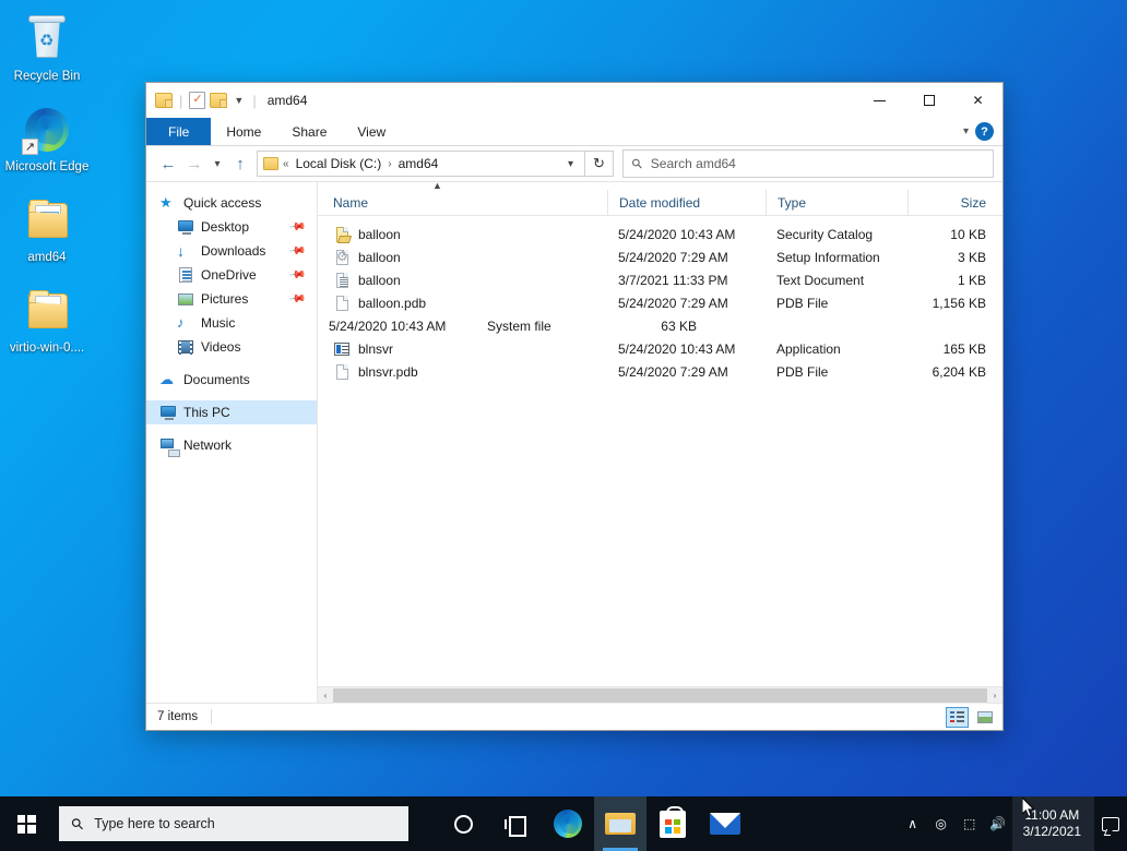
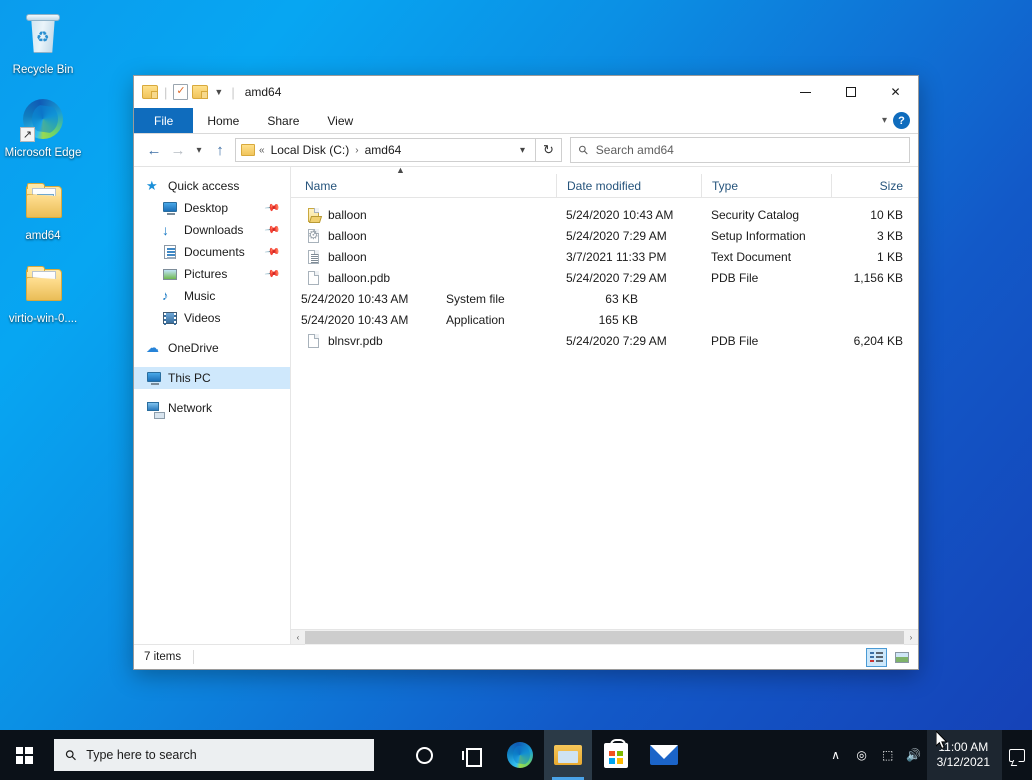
  ♻
  Recycle Bin
  ↗
  Microsoft Edge
  amd64
  virtio-win-0....
  |
  ▼
  |
  amd64
  ✕
  File
  Home
  Share
  View
  ▾
  ?
  ←
  →
  ▾
  ↑
  «
  Local Disk (C:)
  ›
  amd64
  ▾
  ↻
  Search amd64
  ★
  Quick access
  Desktop
  ↓
  Downloads
- OneDrive
+ Documents
  Pictures
  ♪
  Music
  Videos
  ☁
- Documents
+ OneDrive
  This PC
  Network
  ▲
  Name
  Date modified
  Type
  Size
  balloon
  5/24/2020 10:43 AM
  Security Catalog
  10 KB
  balloon
  5/24/2020 7:29 AM
  Setup Information
  3 KB
  balloon
  3/7/2021 11:33 PM
  Text Document
  1 KB
  balloon.pdb
  5/24/2020 7:29 AM
  PDB File
  1,156 KB
  5/24/2020 10:43 AM
  System file
  63 KB
- blnsvr
  5/24/2020 10:43 AM
  Application
  165 KB
  blnsvr.pdb
  5/24/2020 7:29 AM
  PDB File
  6,204 KB
  ‹
  ›
  7 items
  Type here to search
  ∧
  ◎
  ⬚
  🔊
  1:00 AM
  3/12/2021
